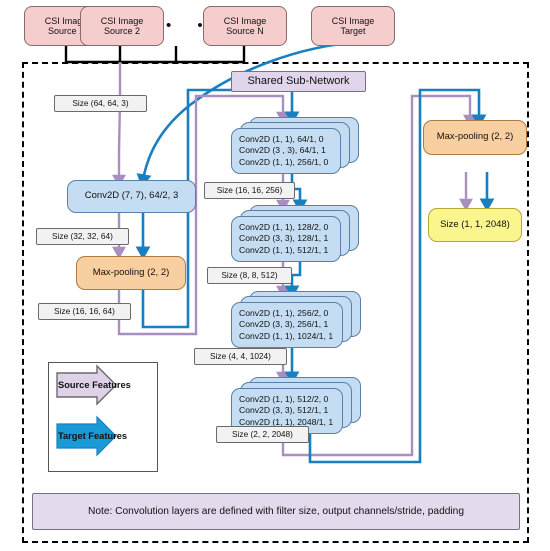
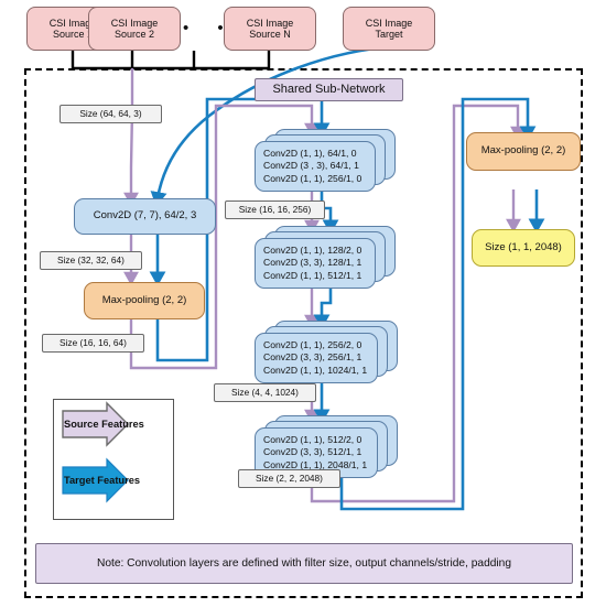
  CSI Ima
  Source
  CSI Image
  Source 2
  CSI Image
  Source N
  CSI Image
  Target
  Shared Sub-Network
  Size (64, 64, 3)
  Conv2D (7, 7), 64/2, 3
  Size (32, 32, 64)
  Max-pooling (2, 2)
  Size (16, 16, 64)
  Conv2D (1, 1), 64/1, 0
  Conv2D (3 , 3), 64/1, 1
  Conv2D (1, 1), 256/1, 0
  Size (16, 16, 256)
  Conv2D (1, 1), 128/2, 0
  Conv2D (3, 3), 128/1, 1
  Conv2D (1, 1), 512/1, 1
- Size (8, 8, 512)
  Conv2D (1, 1), 256/2, 0
  Conv2D (3, 3), 256/1, 1
  Conv2D (1, 1), 1024/1, 1
  Size (4, 4, 1024)
  Conv2D (1, 1), 512/2, 0
  Conv2D (3, 3), 512/1, 1
  Conv2D (1, 1), 2048/1, 1
  Size (2, 2, 2048)
  Max-pooling (2, 2)
  Size (1, 1, 2048)
  Source Features
  Target Features
  Note: Convolution layers are defined with filter size, output channels/stride, padding
